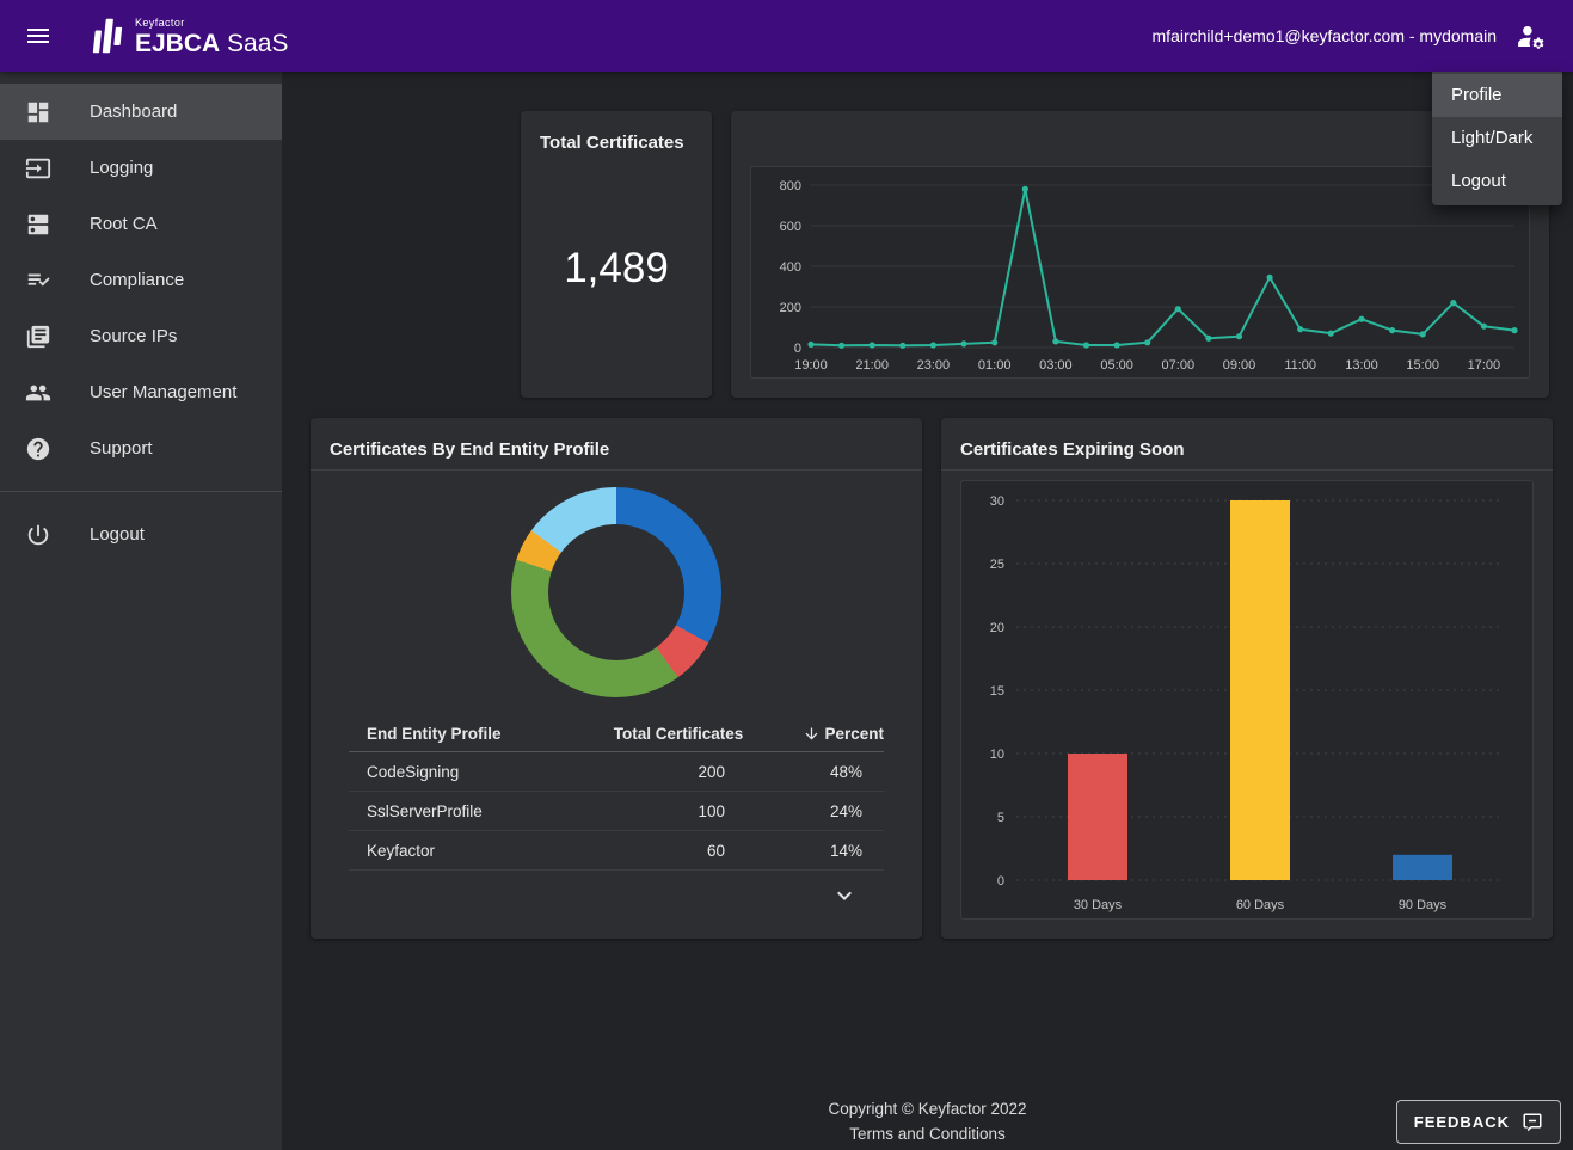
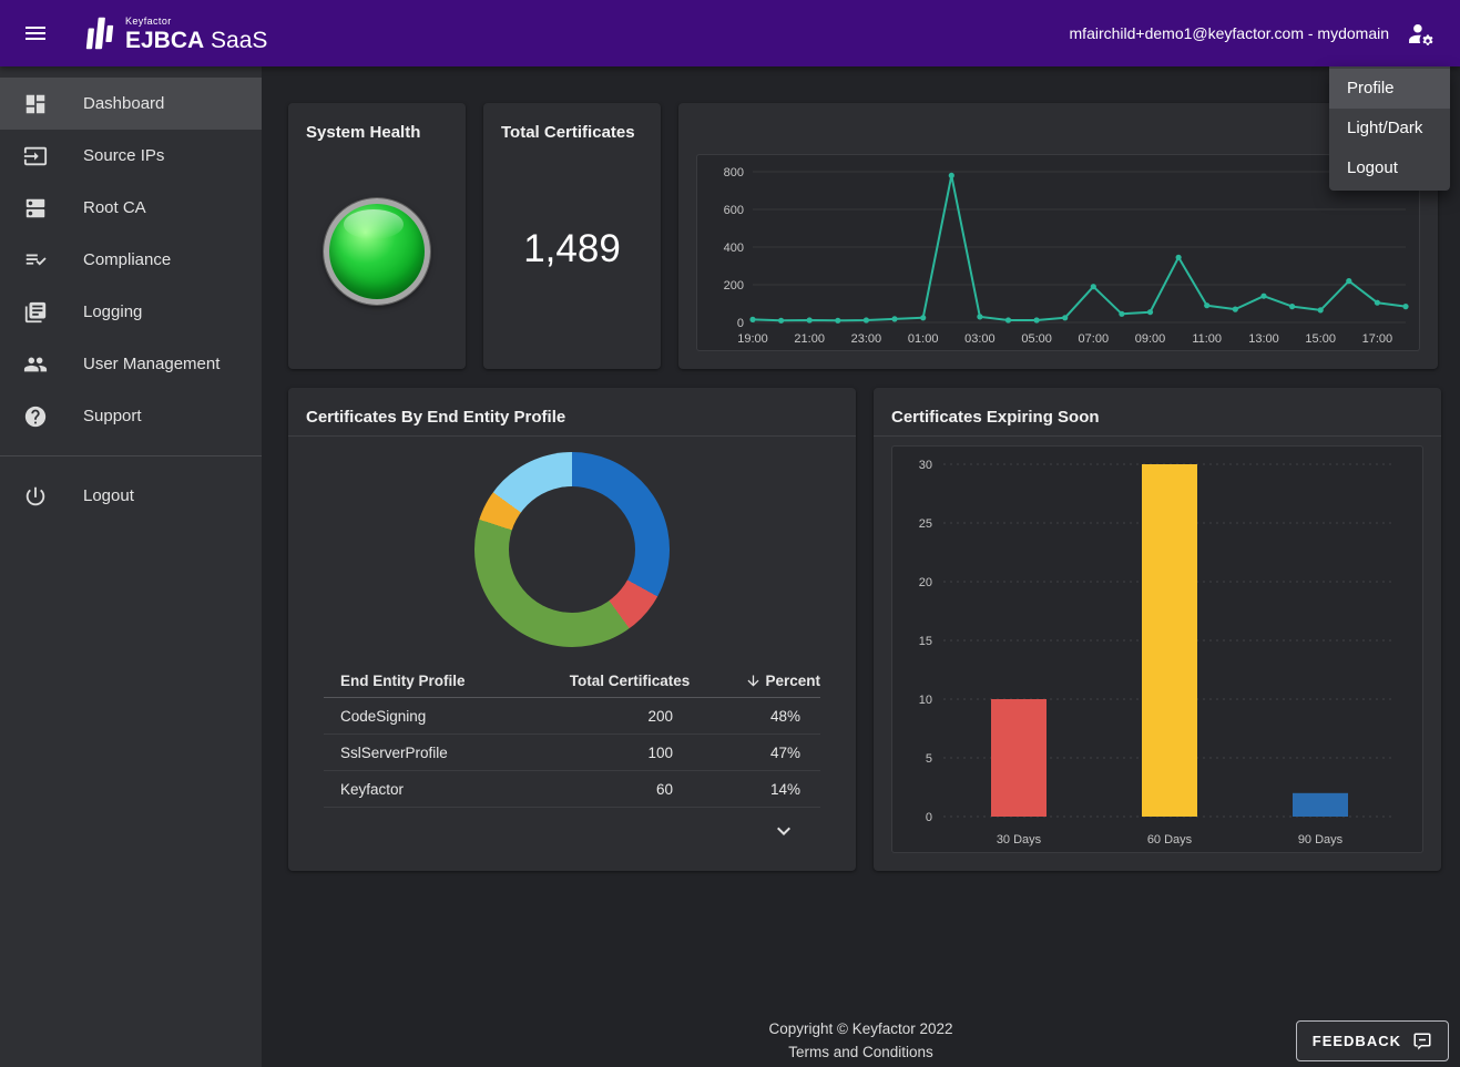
  Keyfactor
  EJBCA SaaS
  mfairchild+demo1@keyfactor.com - mydomain
  Profile
  Light/Dark
  Logout
  Dashboard
- Logging
+ Source IPs
  Root CA
  Compliance
- Source IPs
+ Logging
  User Management
  Support
  Logout
+ System Health
  Total Certificates
  1,489
  0
  200
  400
  600
  800
  19:00
  21:00
  23:00
  01:00
  03:00
  05:00
  07:00
  09:00
  11:00
  13:00
  15:00
  17:00
  Certificates By End Entity Profile
  End Entity Profile
  Total Certificates
  Percent
  CodeSigning
  200
  48%
  SslServerProfile
  100
- 24%
+ 47%
  Keyfactor
  60
  14%
  Certificates Expiring Soon
  0
  5
  10
  15
  20
  25
  30
  30 Days
  60 Days
  90 Days
  Copyright © Keyfactor 2022
  Terms and Conditions
  FEEDBACK
